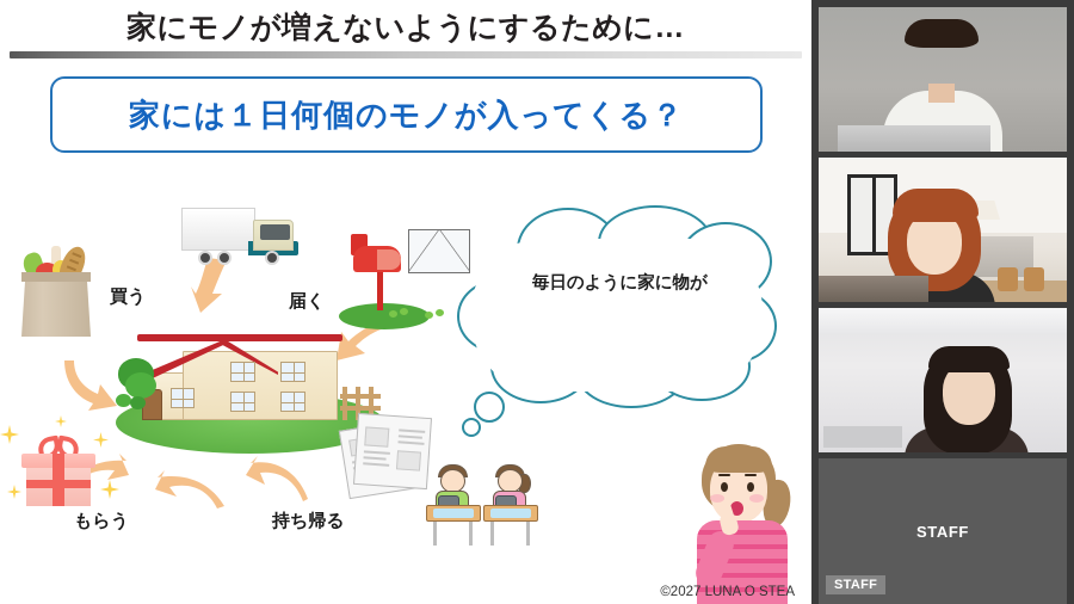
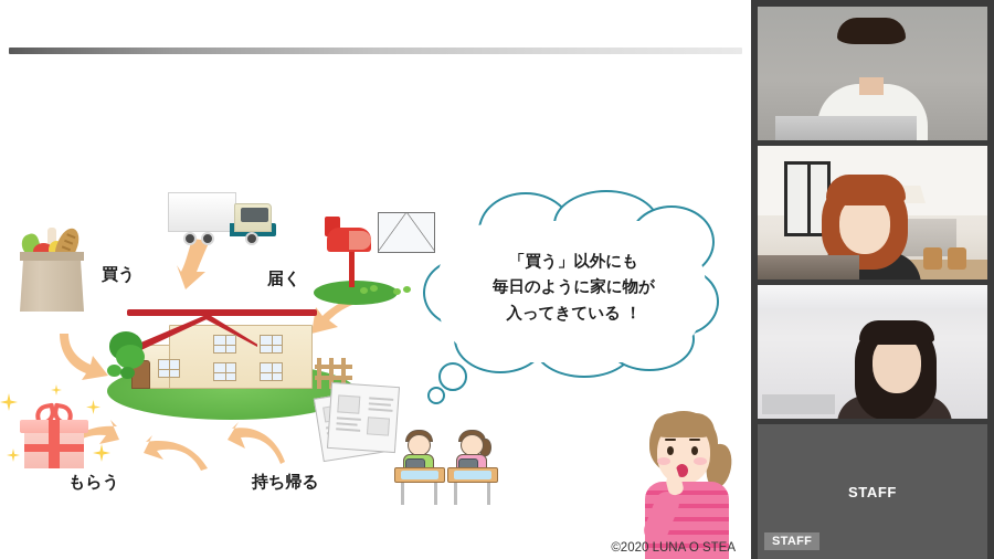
- 家にモノが増えないようにするために…
- 家には１日何個のモノが入ってくる？
  買う
  届く
  もらう
  持ち帰る
+ 「買う」以外にも
  毎日のように家に物が
+ 入ってきている ！
- ©2027 LUNA O STEA
+ ©2020 LUNA O STEA
  STAFF
  STAFF
